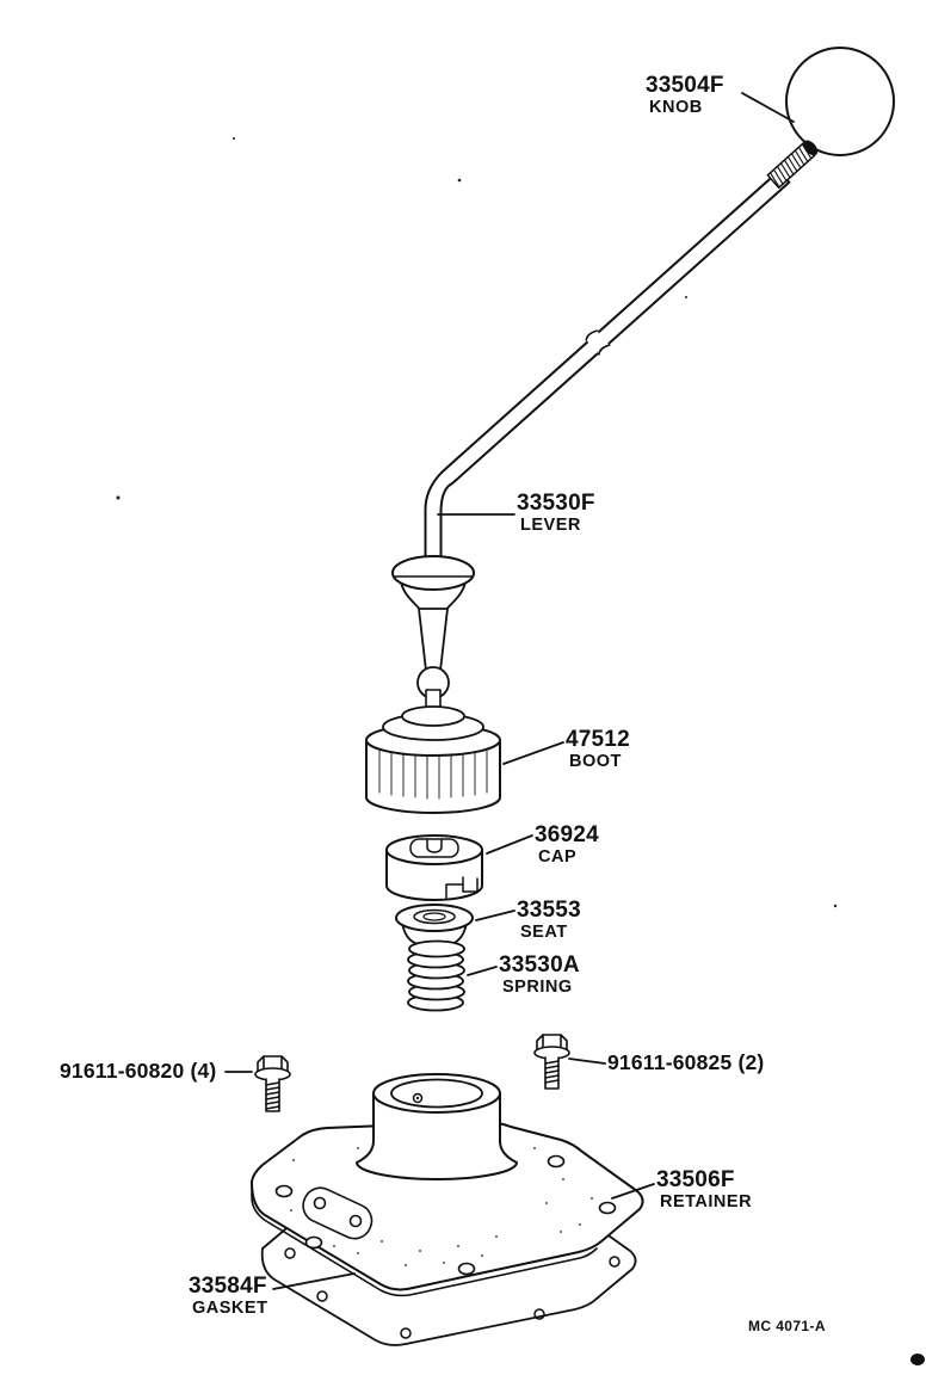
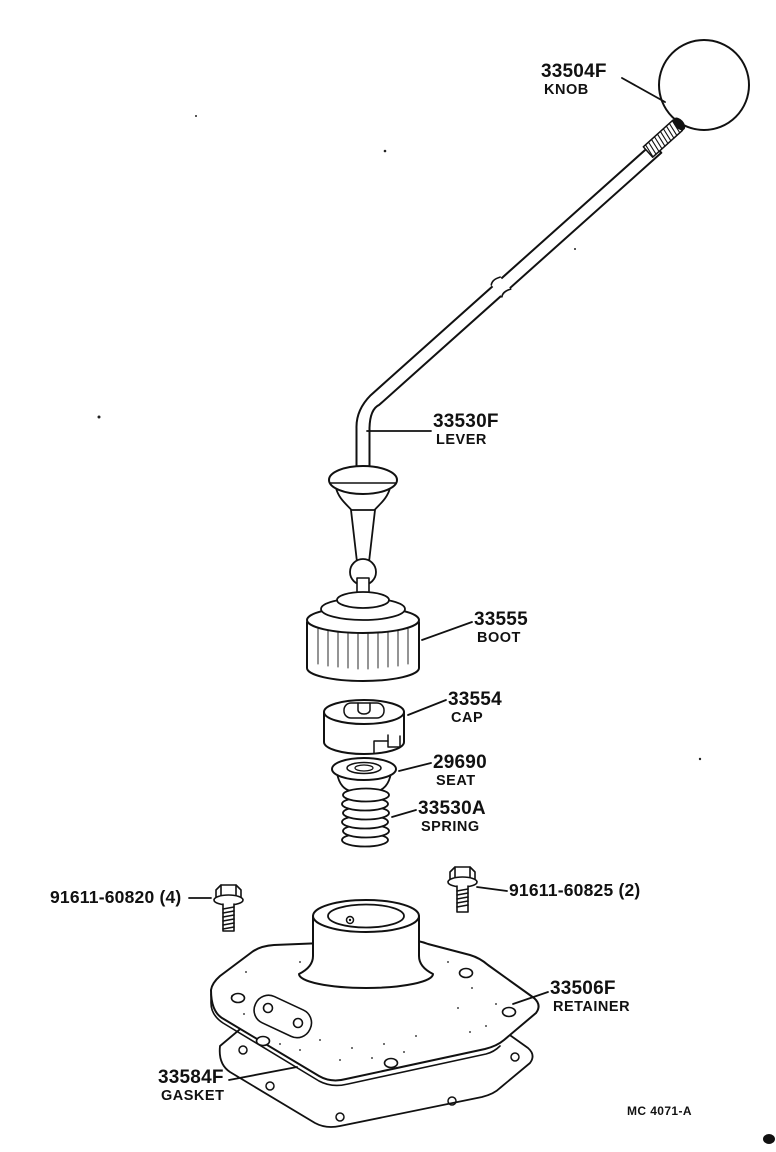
  33504F
  KNOB
  33530F
  LEVER
- 47512
+ 33555
  BOOT
- 36924
+ 33554
  CAP
- 33553
+ 29690
  SEAT
  33530A
  SPRING
  91611-60820 (4)
  91611-60825 (2)
  33506F
  RETAINER
  33584F
  GASKET
  MC 4071-A
